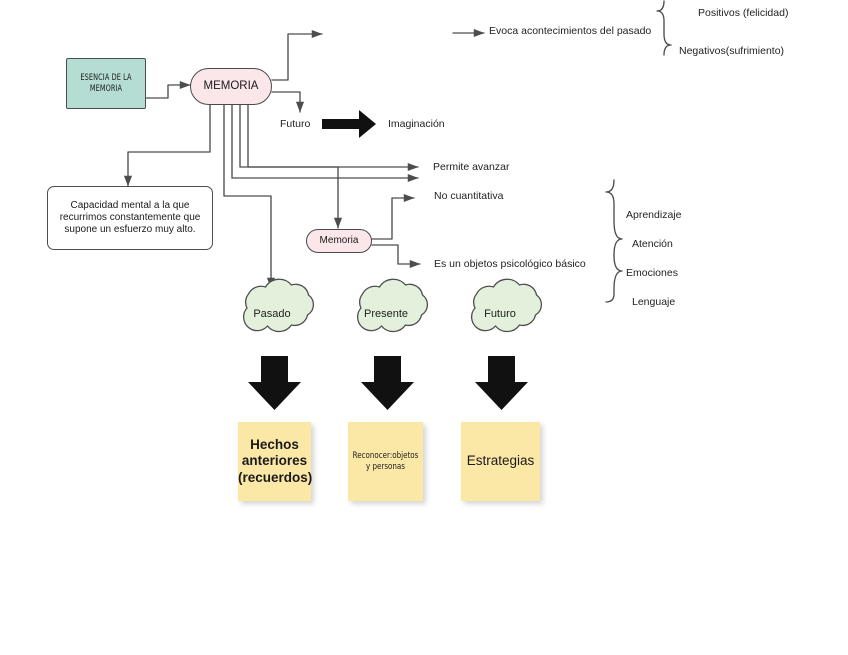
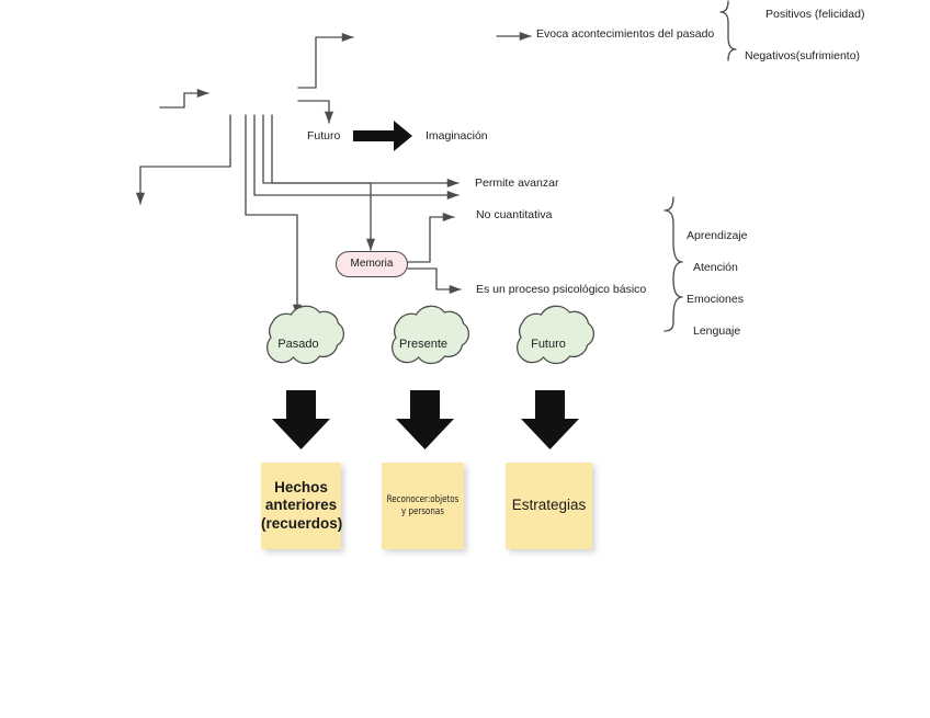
- ESENCIA DE LA MEMORIA
- MEMORIA
  Memoria
- Capacidad mental a la que recurrimos constantemente que supone un esfuerzo muy alto.
  Evoca acontecimientos del pasado
  Positivos (felicidad)
  Negativos(sufrimiento)
  Futuro
  Imaginación
  Permite avanzar
  No cuantitativa
- Es un objetos psicológico básico
+ Es un proceso psicológico básico
  Aprendizaje
  Atención
  Emociones
  Lenguaje
  Pasado
  Presente
  Futuro
  Hechos anteriores (recuerdos)
  Reconocer:objetos y personas
  Estrategias
